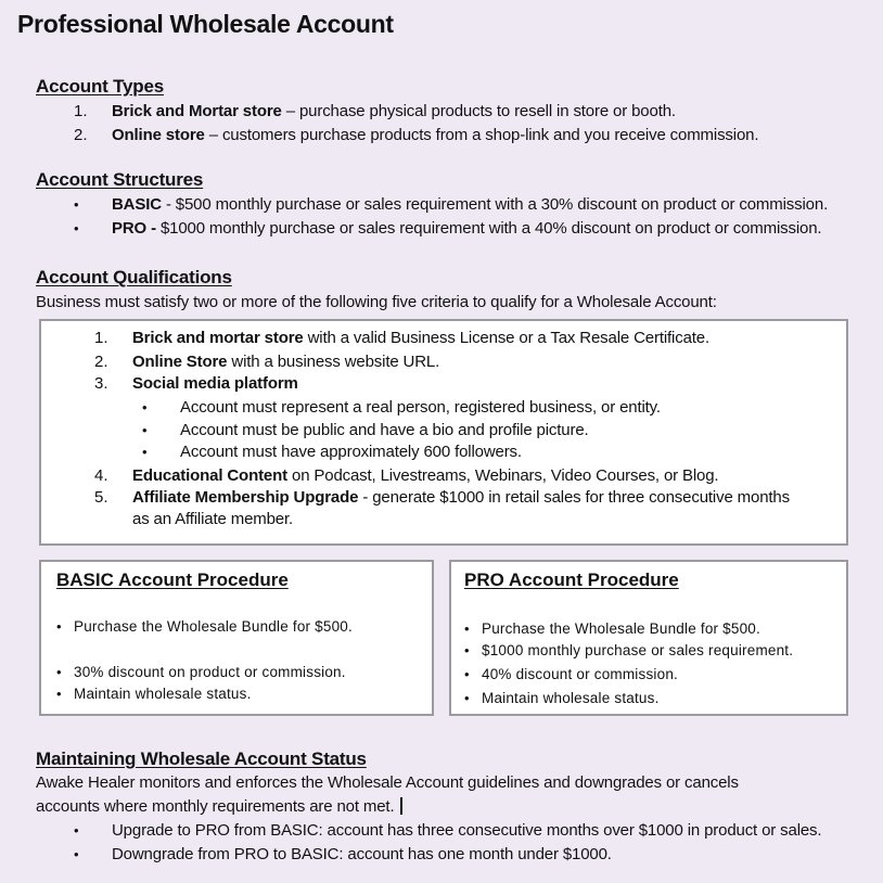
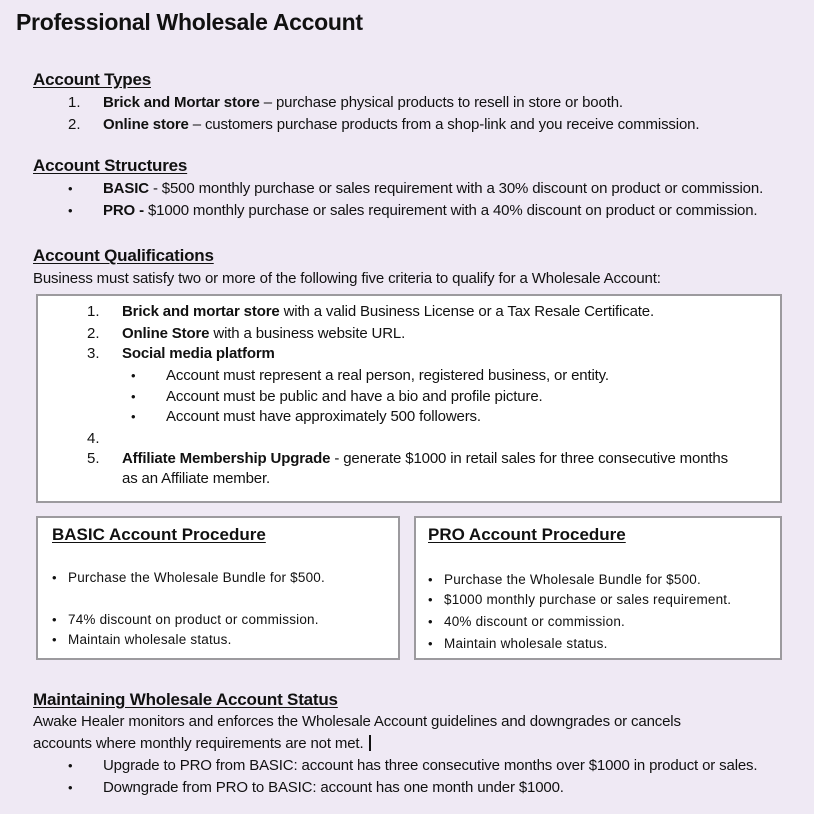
  Professional Wholesale Account
  Account Types
  1.
  Brick and Mortar store – purchase physical products to resell in store or booth.
  2.
  Online store – customers purchase products from a shop-link and you receive commission.
  Account Structures
  •
  BASIC - $500 monthly purchase or sales requirement with a 30% discount on product or commission.
  •
  PRO - $1000 monthly purchase or sales requirement with a 40% discount on product or commission.
  Account Qualifications
  Business must satisfy two or more of the following five criteria to qualify for a Wholesale Account:
  1.
  Brick and mortar store with a valid Business License or a Tax Resale Certificate.
  2.
  Online Store with a business website URL.
  3.
  Social media platform
  •
  Account must represent a real person, registered business, or entity.
  •
  Account must be public and have a bio and profile picture.
  •
- Account must have approximately 600 followers.
+ Account must have approximately 500 followers.
  4.
- Educational Content on Podcast, Livestreams, Webinars, Video Courses, or Blog.
  5.
  Affiliate Membership Upgrade - generate $1000 in retail sales for three consecutive months
  as an Affiliate member.
  BASIC Account Procedure
  • Purchase the Wholesale Bundle for $500.
- • 30% discount on product or commission.
+ • 74% discount on product or commission.
  • Maintain wholesale status.
  PRO Account Procedure
  • Purchase the Wholesale Bundle for $500.
  • $1000 monthly purchase or sales requirement.
  • 40% discount or commission.
  • Maintain wholesale status.
  Maintaining Wholesale Account Status
  Awake Healer monitors and enforces the Wholesale Account guidelines and downgrades or cancels
  accounts where monthly requirements are not met.
  •
  Upgrade to PRO from BASIC: account has three consecutive months over $1000 in product or sales.
  •
  Downgrade from PRO to BASIC: account has one month under $1000.
